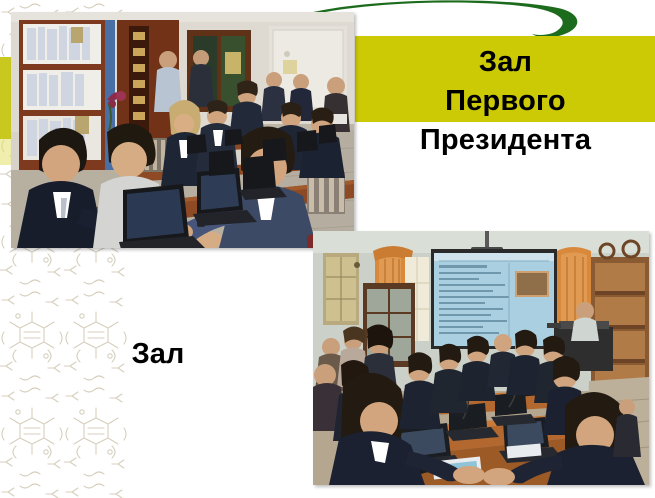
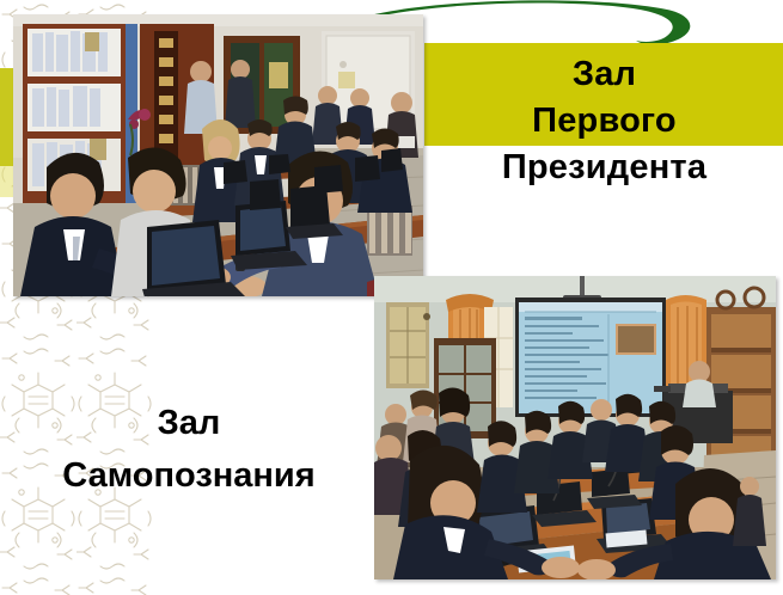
  Зал
  Первого
  Президента
  Зал
+ Самопознания
